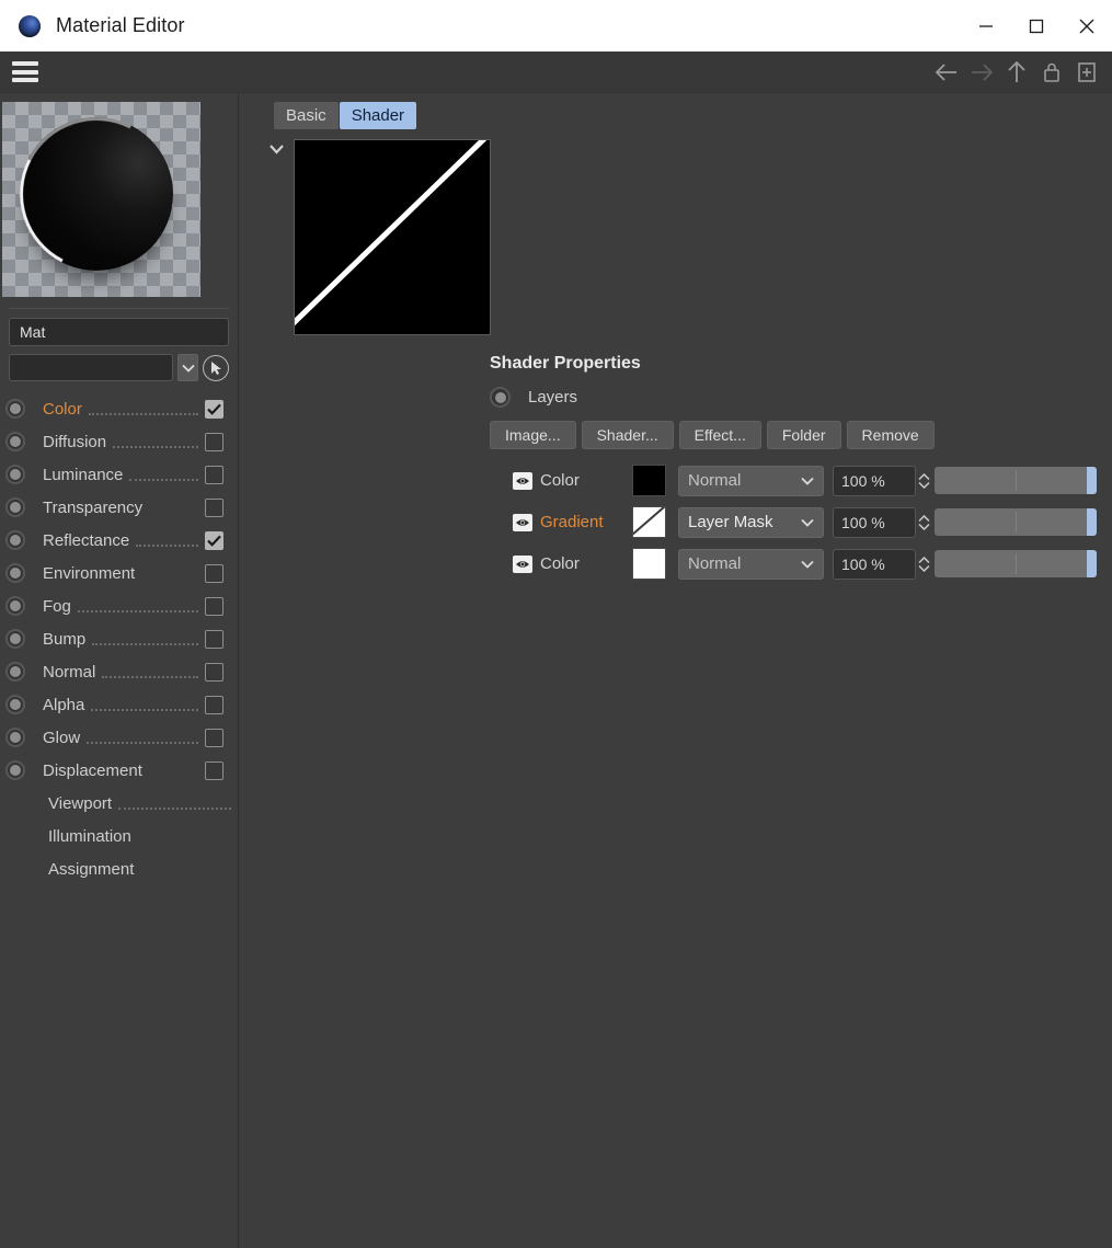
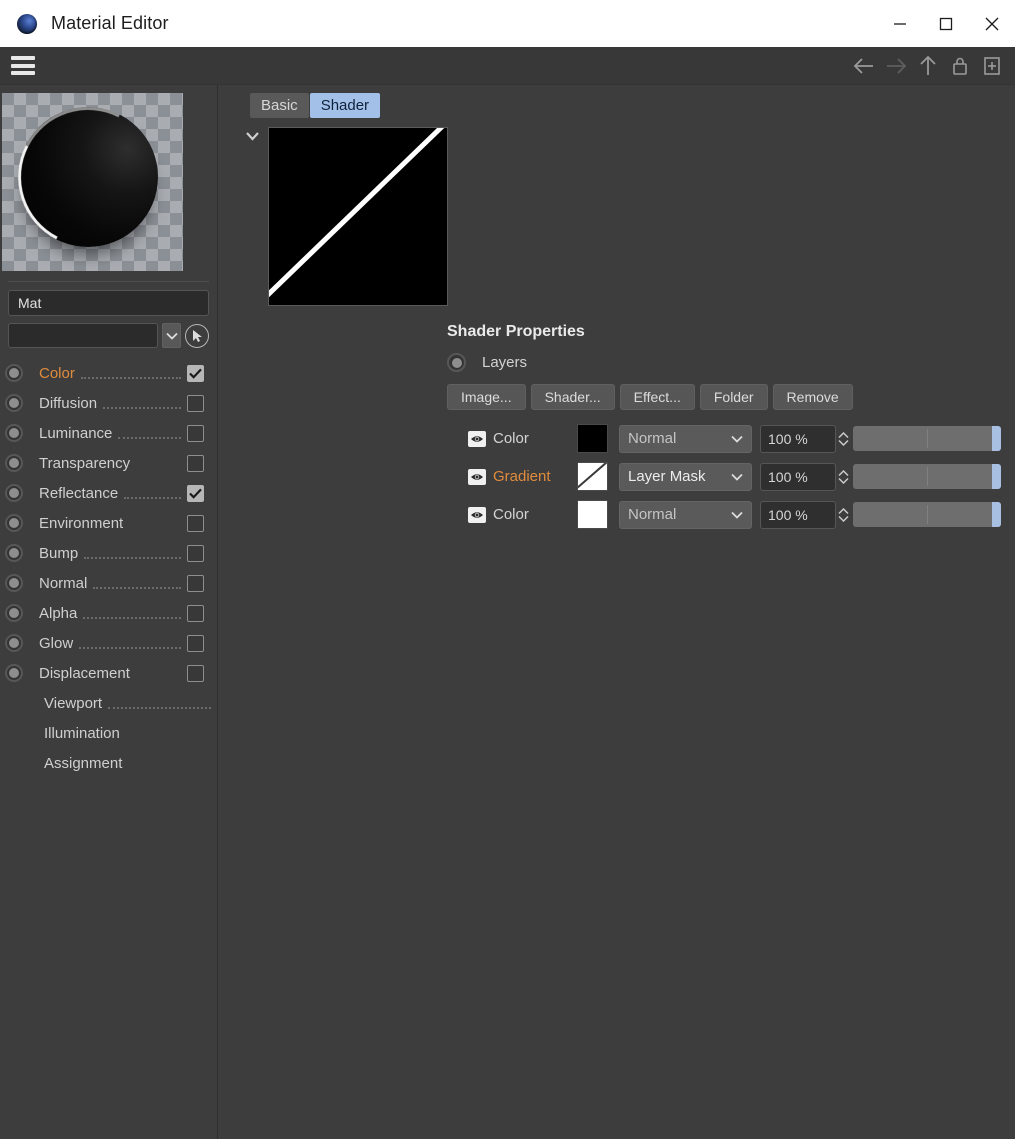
  Material Editor
  Mat
  Color
  Diffusion
  Luminance
  Transparency
  Reflectance
  Environment
- Fog
  Bump
  Normal
  Alpha
  Glow
  Displacement
  Viewport
  Illumination
  Assignment
  Basic
  Shader
  Shader Properties
  Layers
  Image...
  Shader...
  Effect...
  Folder
  Remove
  Color
  Normal
  100 %
  Gradient
  Layer Mask
  100 %
  Color
  Normal
  100 %
